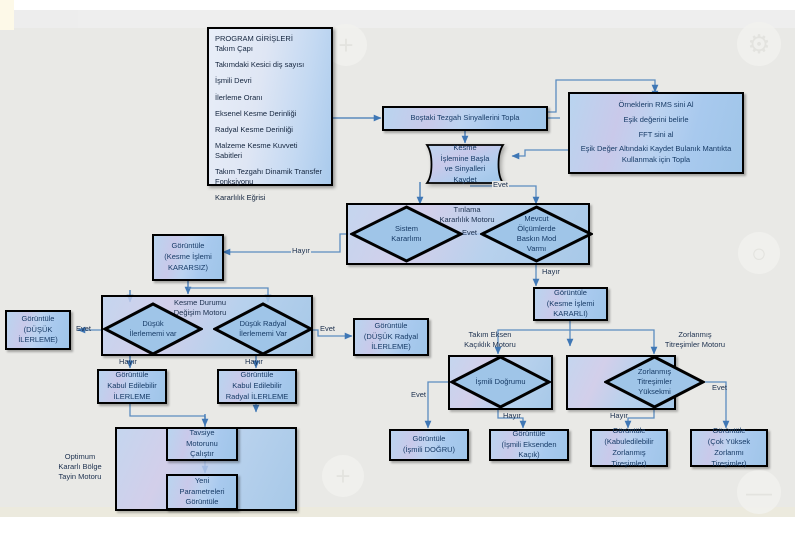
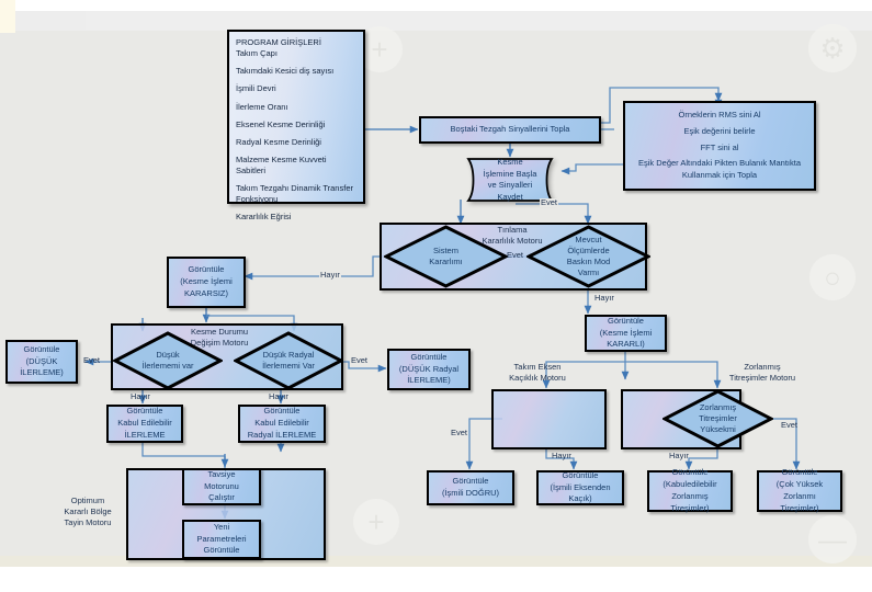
  PROGRAM GİRİŞLERİ
  Takım Çapı
  Takımdaki Kesici diş sayısı
  İşmili Devri
  İlerleme Oranı
  Eksenel Kesme Derinliği
  Radyal Kesme Derinliği
  Malzeme Kesme Kuvveti Sabitleri
  Takım Tezgahı Dinamik Transfer Fonksiyonu
  Kararlılık Eğrisi
  Boştaki Tezgah Sinyallerini Topla
  Örneklerin RMS sini Al
  Eşik değerini belirle
  FFT sini al
- Eşik Değer Altındaki Kaydet Bulanık Mantıkta Kullanmak için Topla
+ Eşik Değer Altındaki Pikten Bulanık Mantıkta Kullanmak için Topla
  Kesme
  İşlemine Başla
  ve Sinyalleri
  Kaydet
  Tınlama
  Kararlılık Motoru
  Sistem
  Kararlımı
  Mevcut
  Ölçümlerde
  Baskın Mod
  Varmı
  Görüntüle
  (Kesme İşlemi
  KARARSIZ)
  Görüntüle
  (Kesme İşlemi
  KARARLI)
  Kesme Durumu
  Değişim Motoru
  Düşük
  İlerlememi var
  Düşük Radyal
  İlerlememi Var
  Görüntüle
  (DÜŞÜK
  İLERLEME)
  Görüntüle
  (DÜŞÜK Radyal
  İLERLEME)
  Görüntüle
  Kabul Edilebilir
  İLERLEME
  Görüntüle
  Kabul Edilebilir
  Radyal İLERLEME
  Optimum
  Kararlı Bölge
  Tayin Motoru
  Tavsiye
  Motorunu
  Çalıştır
  Yeni
  Parametreleri
  Görüntüle
  Takım Eksen
  Kaçıklık Motoru
- İşmili Doğrumu
  Zorlanmış
  Titreşimler Motoru
  Zorlanmış
  Titreşimler
  Yüksekmi
  Görüntüle
  (İşmili DOĞRU)
  Görüntüle
  (İşmili Eksenden
  Kaçık)
  Görüntüle
  (Kabuledilebilir
  Zorlanmış
  Tireşimler)
  Görüntüle
  (Çok Yüksek
  Zorlanmı
  Tireşimler)
  Evet
  Evet
  Hayır
  Hayır
  Evet
  Hayır
  Evet
  Hayır
  Evet
  Hayır
  Evet
  Hayır
